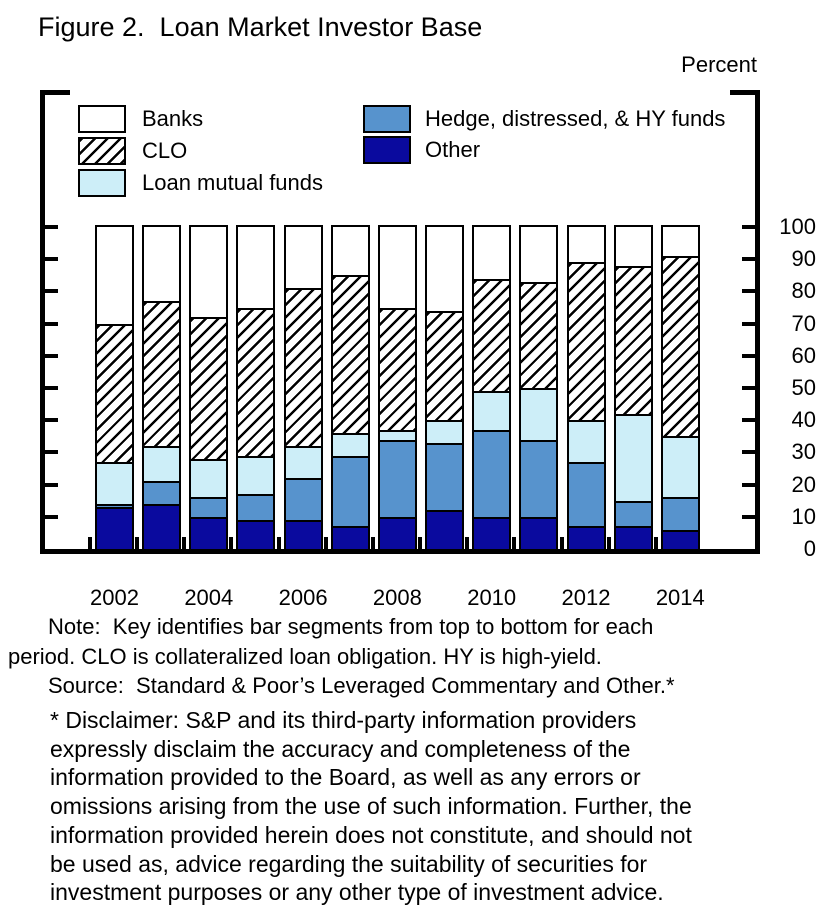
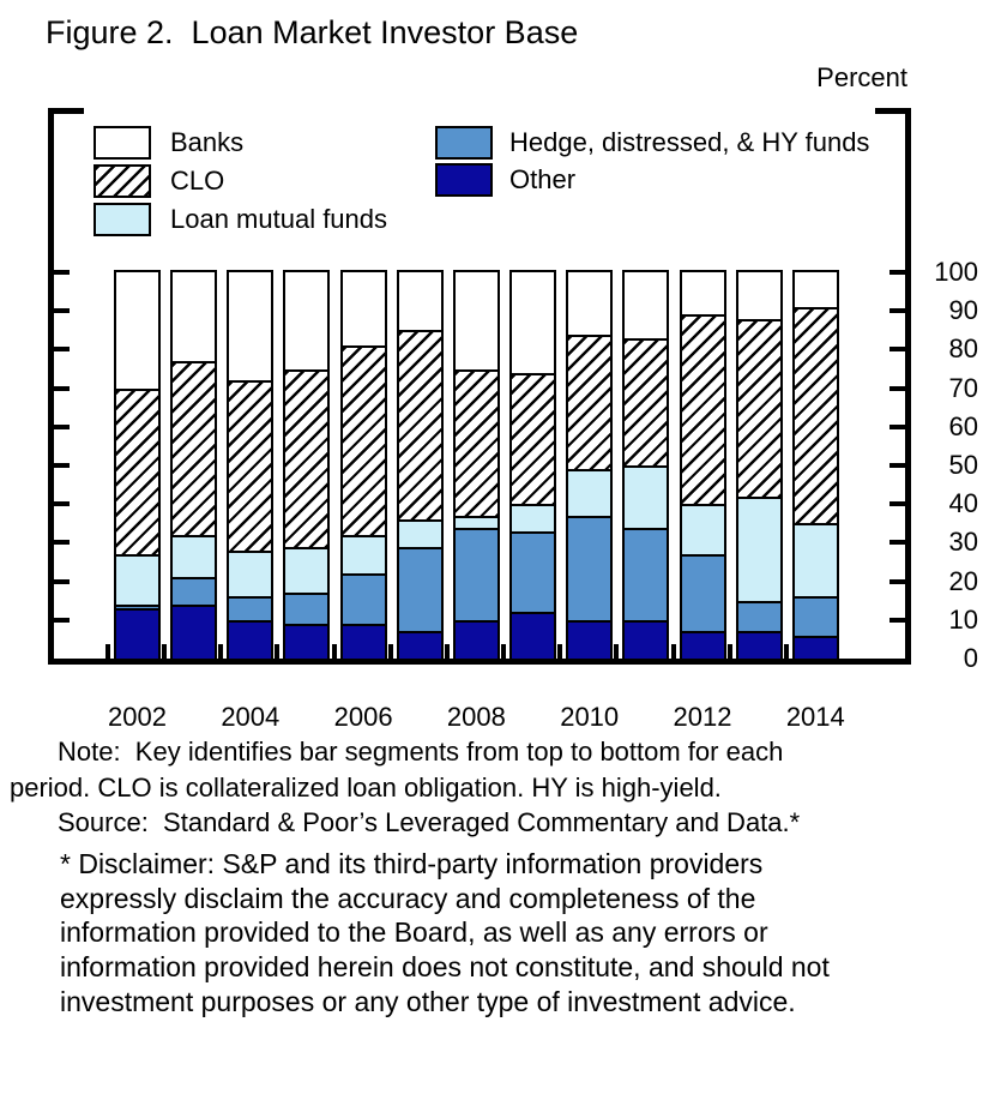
  Figure 2. Loan Market Investor Base
  Percent
  Banks
  CLO
  Loan mutual funds
  Hedge, distressed, & HY funds
  Other
  0
  10
  20
  30
  40
  50
  60
  70
  80
  90
  100
  2002
  2004
  2006
  2008
  2010
  2012
  2014
  Note: Key identifies bar segments from top to bottom for each
  period. CLO is collateralized loan obligation. HY is high-yield.
- Source: Standard & Poor’s Leveraged Commentary and Other.*
+ Source: Standard & Poor’s Leveraged Commentary and Data.*
  * Disclaimer: S&P and its third-party information providers
  expressly disclaim the accuracy and completeness of the
  information provided to the Board, as well as any errors or
- omissions arising from the use of such information. Further, the
  information provided herein does not constitute, and should not
- be used as, advice regarding the suitability of securities for
  investment purposes or any other type of investment advice.
